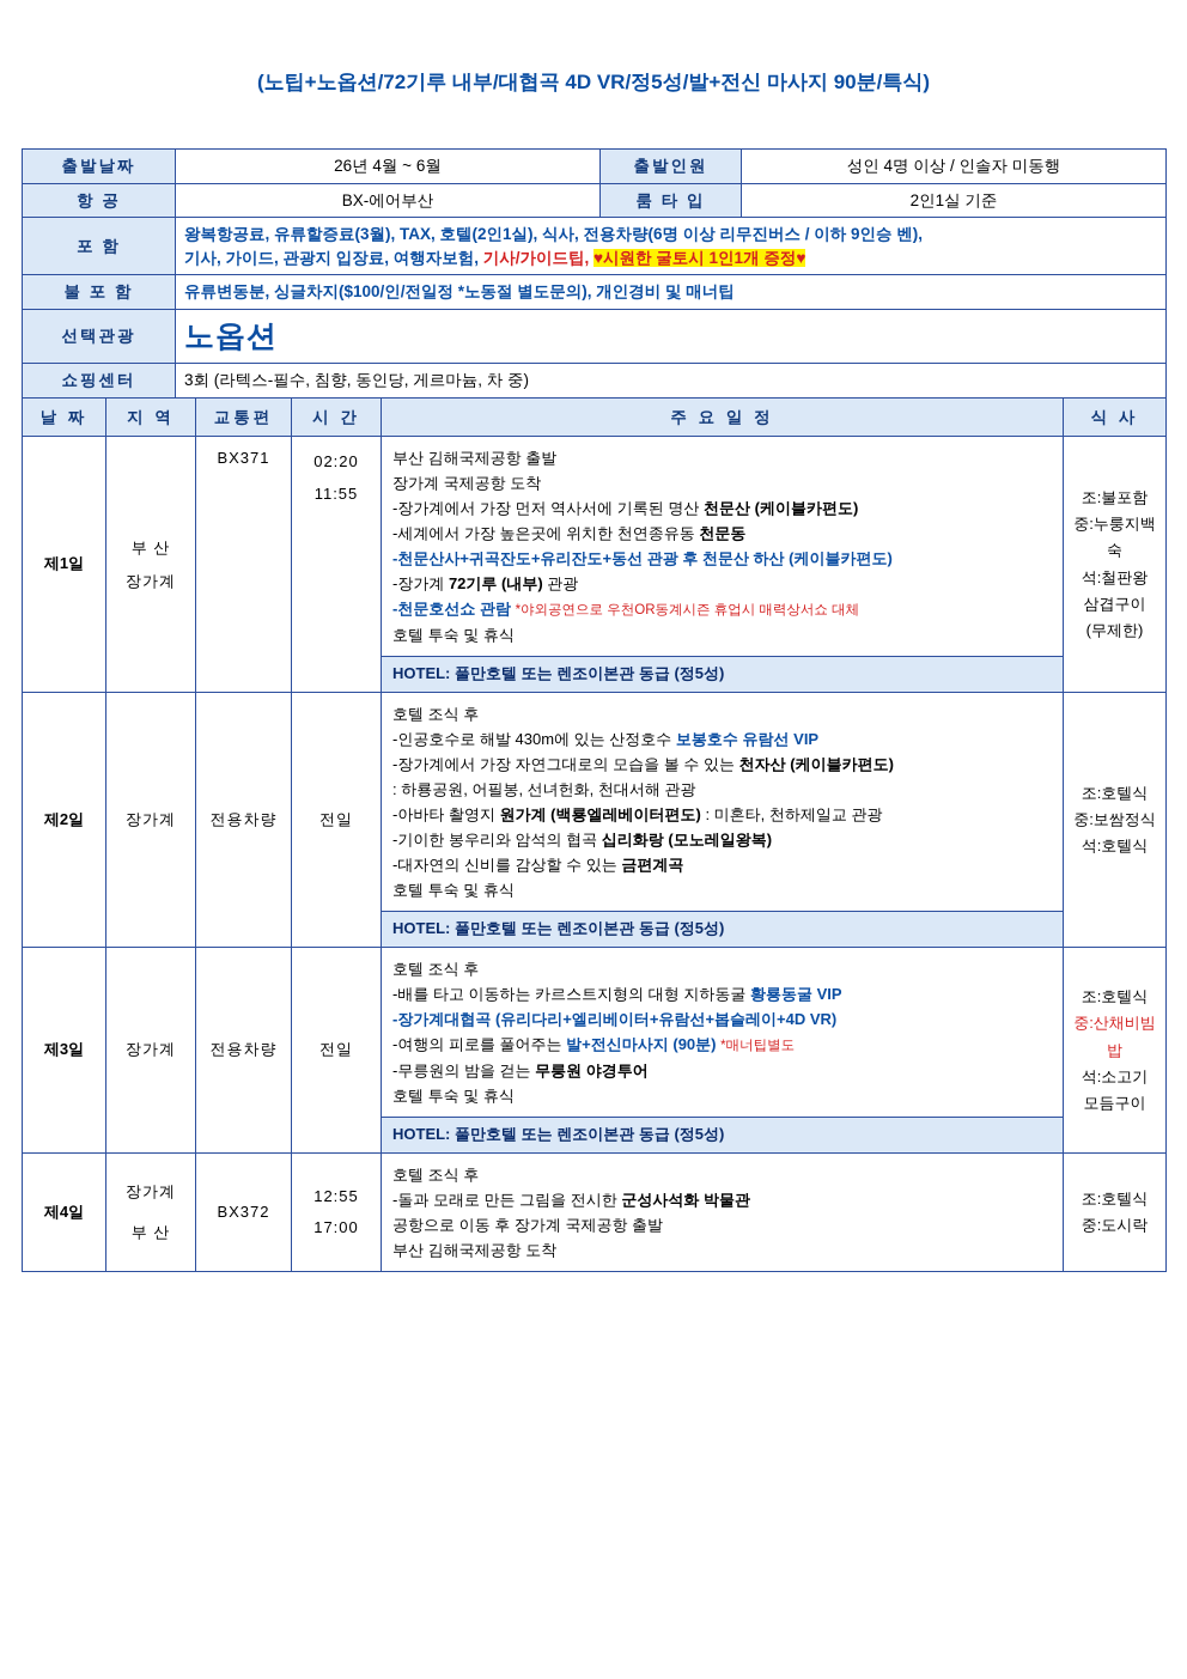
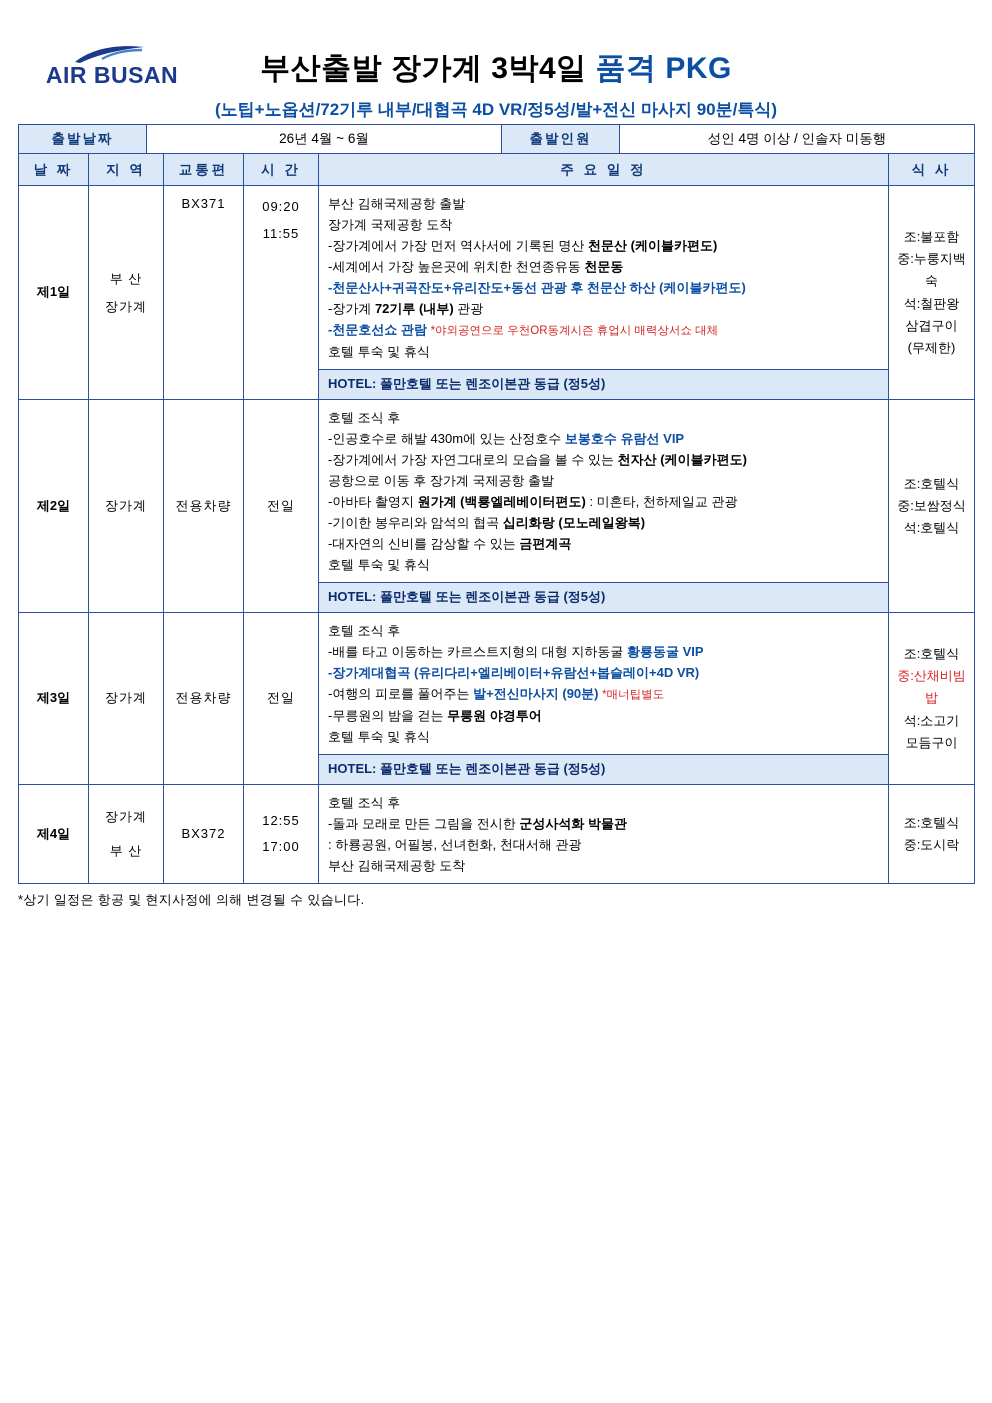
+ AIR BUSAN
+ 부산출발 장가계 3박4일 품격 PKG
  (노팁+노옵션/72기루 내부/대협곡 4D VR/정5성/발+전신 마사지 90분/특식)
  출발날짜	26년 4월 ~ 6월	출발인원	성인 4명 이상 / 인솔자 미동행
- 항 공	BX-에어부산	룸 타 입	2인1실 기준
- 포 함	왕복항공료, 유류할증료(3월), TAX, 호텔(2인1실), 식사, 전용차량(6명 이상 리무진버스 / 이하 9인승 벤), 기사, 가이드, 관광지 입장료, 여행자보험, 기사/가이드팁, ♥시원한 굴토시 1인1개 증정♥
- 불 포 함	유류변동분, 싱글차지($100/인/전일정 *노동절 별도문의), 개인경비 및 매너팁
- 선택관광	노옵션
- 쇼핑센터	3회 (라텍스-필수, 침향, 동인당, 게르마늄, 차 중)
  날 짜	지 역	교통편	시 간	주 요 일 정	식 사
- 제1일	부 산 장가계	BX371	02:20 11:55	부산 김해국제공항 출발 장가계 국제공항 도착 -장가계에서 가장 먼저 역사서에 기록된 명산 천문산 (케이블카편도) -세계에서 가장 높은곳에 위치한 천연종유동 천문동 -천문산사+귀곡잔도+유리잔도+동선 관광 후 천문산 하산 (케이블카편도) -장가계 72기루 (내부) 관광 -천문호선쇼 관람 *야외공연으로 우천OR동계시즌 휴업시 매력상서쇼 대체 호텔 투숙 및 휴식	조:불포함 중:누룽지백숙 석:철판왕 삼겹구이 (무제한)
+ 제1일	부 산 장가계	BX371	09:20 11:55	부산 김해국제공항 출발 장가계 국제공항 도착 -장가계에서 가장 먼저 역사서에 기록된 명산 천문산 (케이블카편도) -세계에서 가장 높은곳에 위치한 천연종유동 천문동 -천문산사+귀곡잔도+유리잔도+동선 관광 후 천문산 하산 (케이블카편도) -장가계 72기루 (내부) 관광 -천문호선쇼 관람 *야외공연으로 우천OR동계시즌 휴업시 매력상서쇼 대체 호텔 투숙 및 휴식	조:불포함 중:누룽지백숙 석:철판왕 삼겹구이 (무제한)
  HOTEL: 풀만호텔 또는 렌조이본관 동급 (정5성)
- 제2일	장가계	전용차량	전일	호텔 조식 후 -인공호수로 해발 430m에 있는 산정호수 보봉호수 유람선 VIP -장가계에서 가장 자연그대로의 모습을 볼 수 있는 천자산 (케이블카편도) : 하룡공원, 어필봉, 선녀헌화, 천대서해 관광 -아바타 촬영지 원가계 (백룡엘레베이터편도) : 미혼타, 천하제일교 관광 -기이한 봉우리와 암석의 협곡 십리화랑 (모노레일왕복) -대자연의 신비를 감상할 수 있는 금편계곡 호텔 투숙 및 휴식	조:호텔식 중:보쌈정식 석:호텔식
+ 제2일	장가계	전용차량	전일	호텔 조식 후 -인공호수로 해발 430m에 있는 산정호수 보봉호수 유람선 VIP -장가계에서 가장 자연그대로의 모습을 볼 수 있는 천자산 (케이블카편도) 공항으로 이동 후 장가계 국제공항 출발 -아바타 촬영지 원가계 (백룡엘레베이터편도) : 미혼타, 천하제일교 관광 -기이한 봉우리와 암석의 협곡 십리화랑 (모노레일왕복) -대자연의 신비를 감상할 수 있는 금편계곡 호텔 투숙 및 휴식	조:호텔식 중:보쌈정식 석:호텔식
  HOTEL: 풀만호텔 또는 렌조이본관 동급 (정5성)
  제3일	장가계	전용차량	전일	호텔 조식 후 -배를 타고 이동하는 카르스트지형의 대형 지하동굴 황룡동굴 VIP -장가계대협곡 (유리다리+엘리베이터+유람선+봅슬레이+4D VR) -여행의 피로를 풀어주는 발+전신마사지 (90분) *매너팁별도 -무릉원의 밤을 걷는 무릉원 야경투어 호텔 투숙 및 휴식	조:호텔식 중:산채비빔밥 석:소고기 모듬구이
  HOTEL: 풀만호텔 또는 렌조이본관 동급 (정5성)
- 제4일	장가계 부 산	BX372	12:55 17:00	호텔 조식 후 -돌과 모래로 만든 그림을 전시한 군성사석화 박물관 공항으로 이동 후 장가계 국제공항 출발 부산 김해국제공항 도착	조:호텔식 중:도시락
+ 제4일	장가계 부 산	BX372	12:55 17:00	호텔 조식 후 -돌과 모래로 만든 그림을 전시한 군성사석화 박물관 : 하룡공원, 어필봉, 선녀헌화, 천대서해 관광 부산 김해국제공항 도착	조:호텔식 중:도시락
+ *상기 일정은 항공 및 현지사정에 의해 변경될 수 있습니다.
